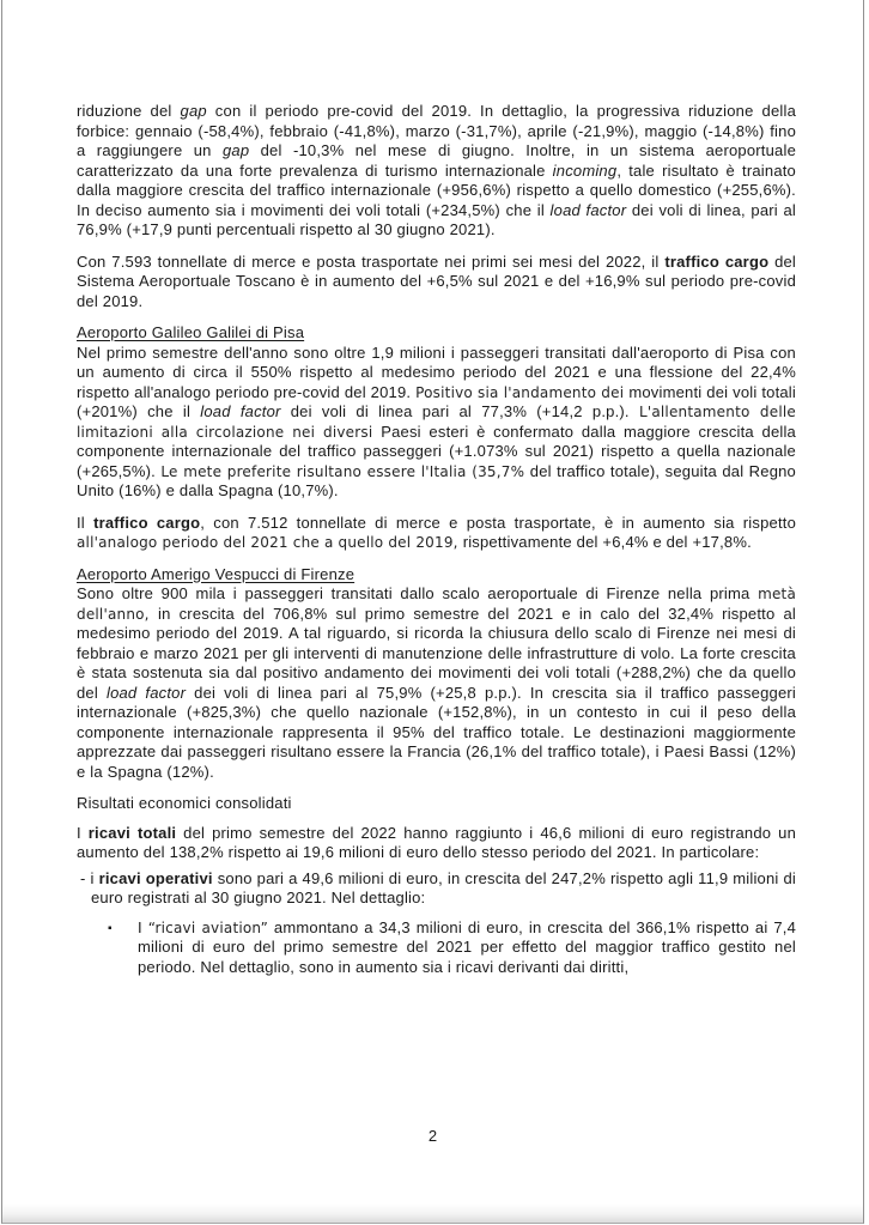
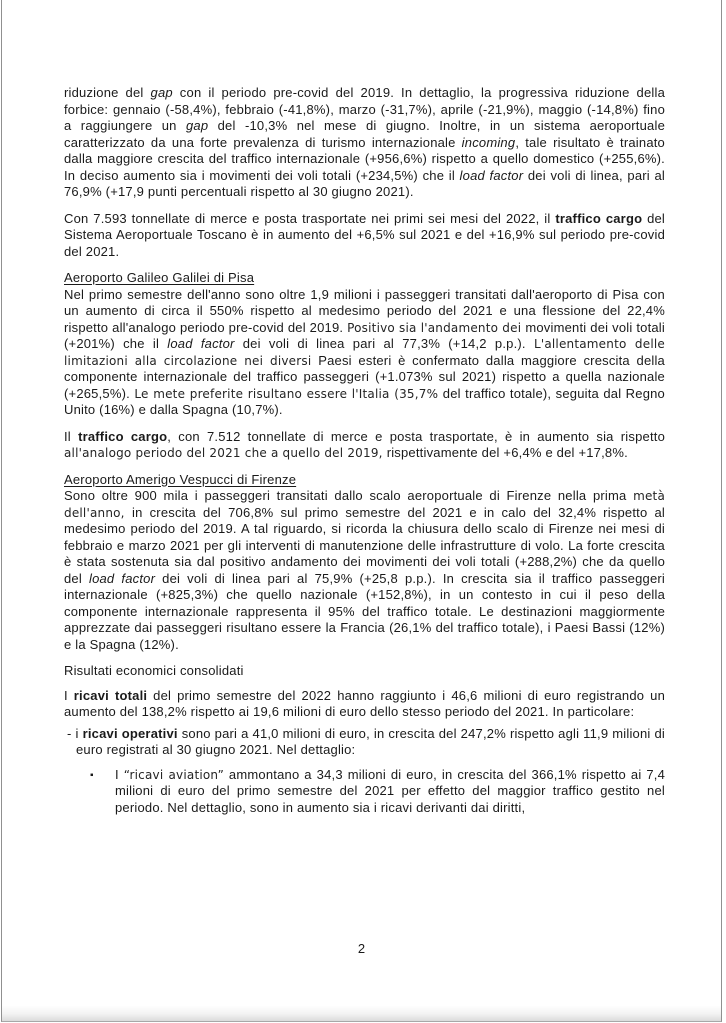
  riduzione del gap con il periodo pre-covid del 2019. In dettaglio, la progressiva riduzione della forbice: gennaio (-58,4%), febbraio (-41,8%), marzo (-31,7%), aprile (-21,9%), maggio (-14,8%) fino a raggiungere un gap del -10,3% nel mese di giugno. Inoltre, in un sistema aeroportuale caratterizzato da una forte prevalenza di turismo internazionale incoming, tale risultato è trainato dalla maggiore crescita del traffico internazionale (+956,6%) rispetto a quello domestico (+255,6%). In deciso aumento sia i movimenti dei voli totali (+234,5%) che il load factor dei voli di linea, pari al 76,9% (+17,9 punti percentuali rispetto al 30 giugno 2021).
- Con 7.593 tonnellate di merce e posta trasportate nei primi sei mesi del 2022, il traffico cargo del Sistema Aeroportuale Toscano è in aumento del +6,5% sul 2021 e del +16,9% sul periodo pre-covid del 2019.
+ Con 7.593 tonnellate di merce e posta trasportate nei primi sei mesi del 2022, il traffico cargo del Sistema Aeroportuale Toscano è in aumento del +6,5% sul 2021 e del +16,9% sul periodo pre-covid del 2021.
  Aeroporto Galileo Galilei di Pisa
  Nel primo semestre dell'anno sono oltre 1,9 milioni i passeggeri transitati dall'aeroporto di Pisa con un aumento di circa il 550% rispetto al medesimo periodo del 2021 e una flessione del 22,4% rispetto all'analogo periodo pre-covid del 2019. Positivo sia l'andamento dei movimenti dei voli totali (+201%) che il load factor dei voli di linea pari al 77,3% (+14,2 p.p.). L'allentamento delle limitazioni alla circolazione nei diversi Paesi esteri è confermato dalla maggiore crescita della componente internazionale del traffico passeggeri (+1.073% sul 2021) rispetto a quella nazionale (+265,5%). Le mete preferite risultano essere l'Italia (35,7% del traffico totale), seguita dal Regno Unito (16%) e dalla Spagna (10,7%).
  Il traffico cargo, con 7.512 tonnellate di merce e posta trasportate, è in aumento sia rispetto all'analogo periodo del 2021 che a quello del 2019, rispettivamente del +6,4% e del +17,8%.
  Aeroporto Amerigo Vespucci di Firenze
  Sono oltre 900 mila i passeggeri transitati dallo scalo aeroportuale di Firenze nella prima metà dell'anno, in crescita del 706,8% sul primo semestre del 2021 e in calo del 32,4% rispetto al medesimo periodo del 2019. A tal riguardo, si ricorda la chiusura dello scalo di Firenze nei mesi di febbraio e marzo 2021 per gli interventi di manutenzione delle infrastrutture di volo. La forte crescita è stata sostenuta sia dal positivo andamento dei movimenti dei voli totali (+288,2%) che da quello del load factor dei voli di linea pari al 75,9% (+25,8 p.p.). In crescita sia il traffico passeggeri internazionale (+825,3%) che quello nazionale (+152,8%), in un contesto in cui il peso della componente internazionale rappresenta il 95% del traffico totale. Le destinazioni maggiormente apprezzate dai passeggeri risultano essere la Francia (26,1% del traffico totale), i Paesi Bassi (12%) e la Spagna (12%).
  Risultati economici consolidati
  I ricavi totali del primo semestre del 2022 hanno raggiunto i 46,6 milioni di euro registrando un aumento del 138,2% rispetto ai 19,6 milioni di euro dello stesso periodo del 2021. In particolare:
- - i ricavi operativi sono pari a 49,6 milioni di euro, in crescita del 247,2% rispetto agli 11,9 milioni di euro registrati al 30 giugno 2021. Nel dettaglio:
+ - i ricavi operativi sono pari a 41,0 milioni di euro, in crescita del 247,2% rispetto agli 11,9 milioni di euro registrati al 30 giugno 2021. Nel dettaglio:
  ▪
  I “ricavi aviation” ammontano a 34,3 milioni di euro, in crescita del 366,1% rispetto ai 7,4 milioni di euro del primo semestre del 2021 per effetto del maggior traffico gestito nel periodo. Nel dettaglio, sono in aumento sia i ricavi derivanti dai diritti,
  2
